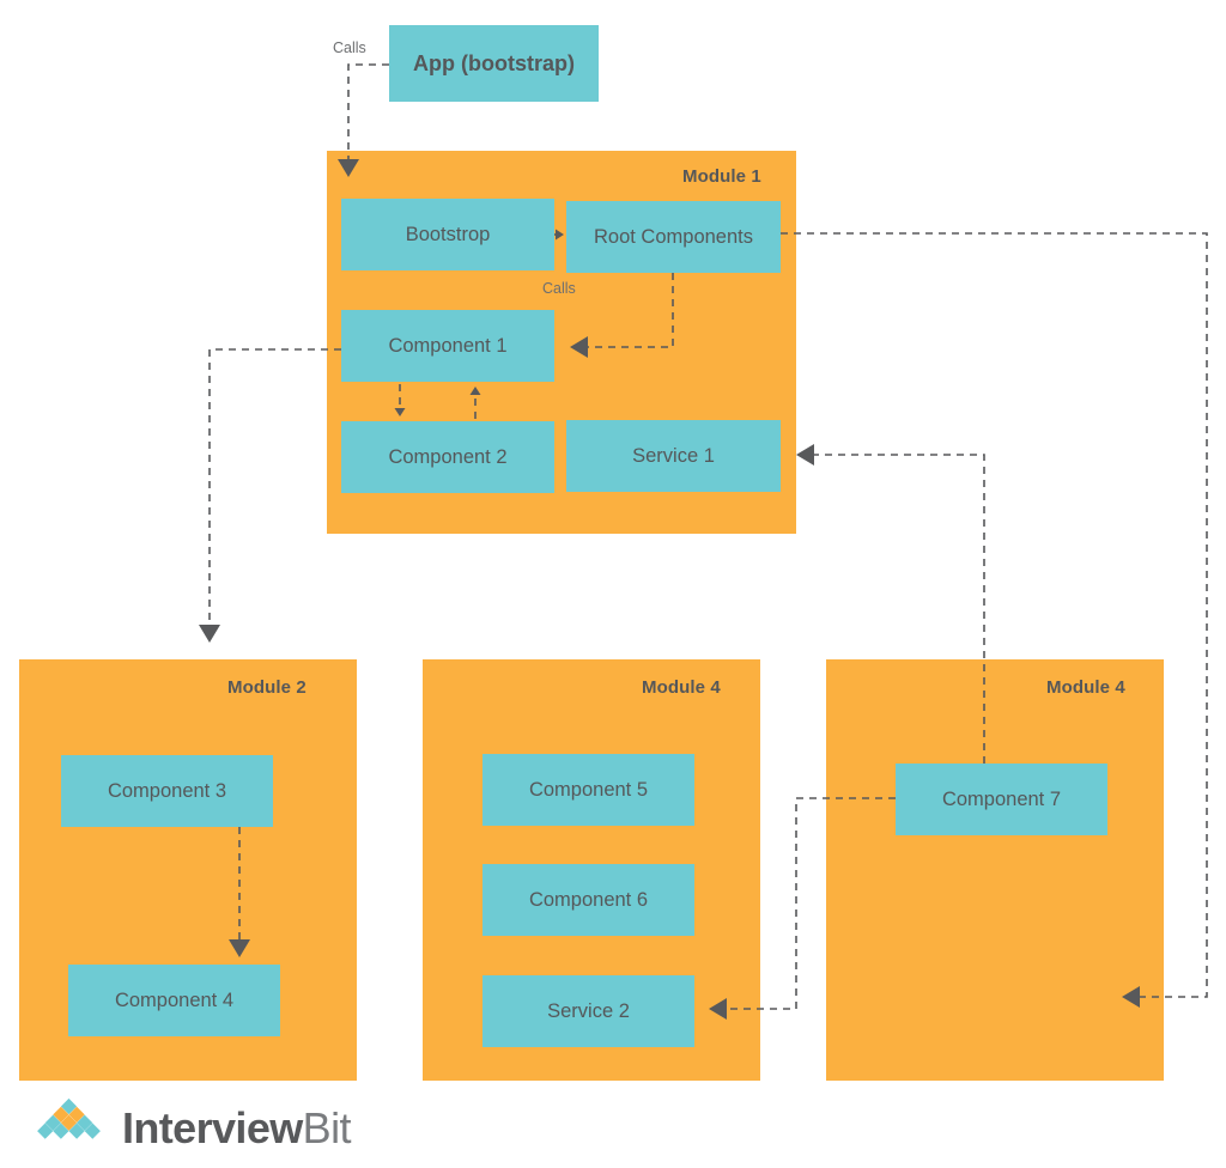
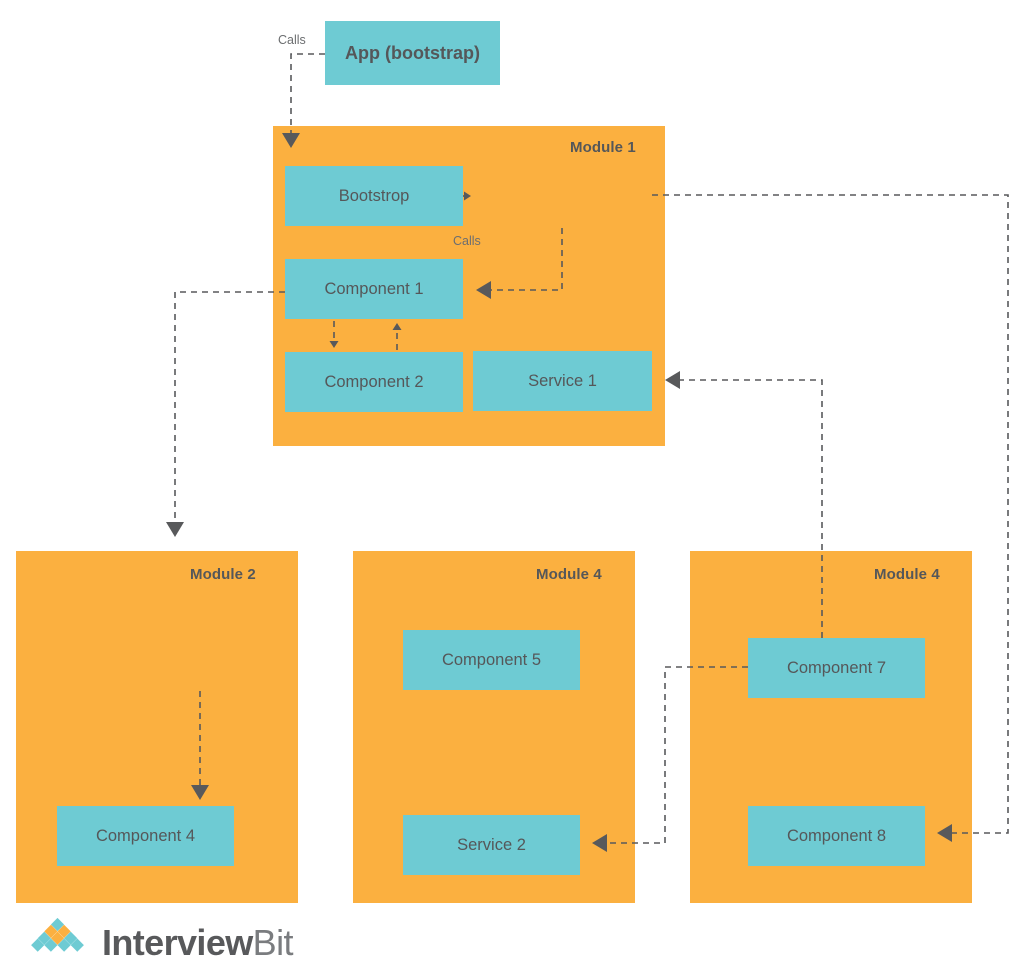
  Module 1
  Module 2
  Module 4
  Module 4
  App (bootstrap)
  Bootstrop
- Root Components
  Component 1
  Component 2
  Service 1
- Component 3
  Component 4
  Component 5
- Component 6
  Service 2
  Component 7
+ Component 8
  Calls
  Calls
  Interview
  Bit
